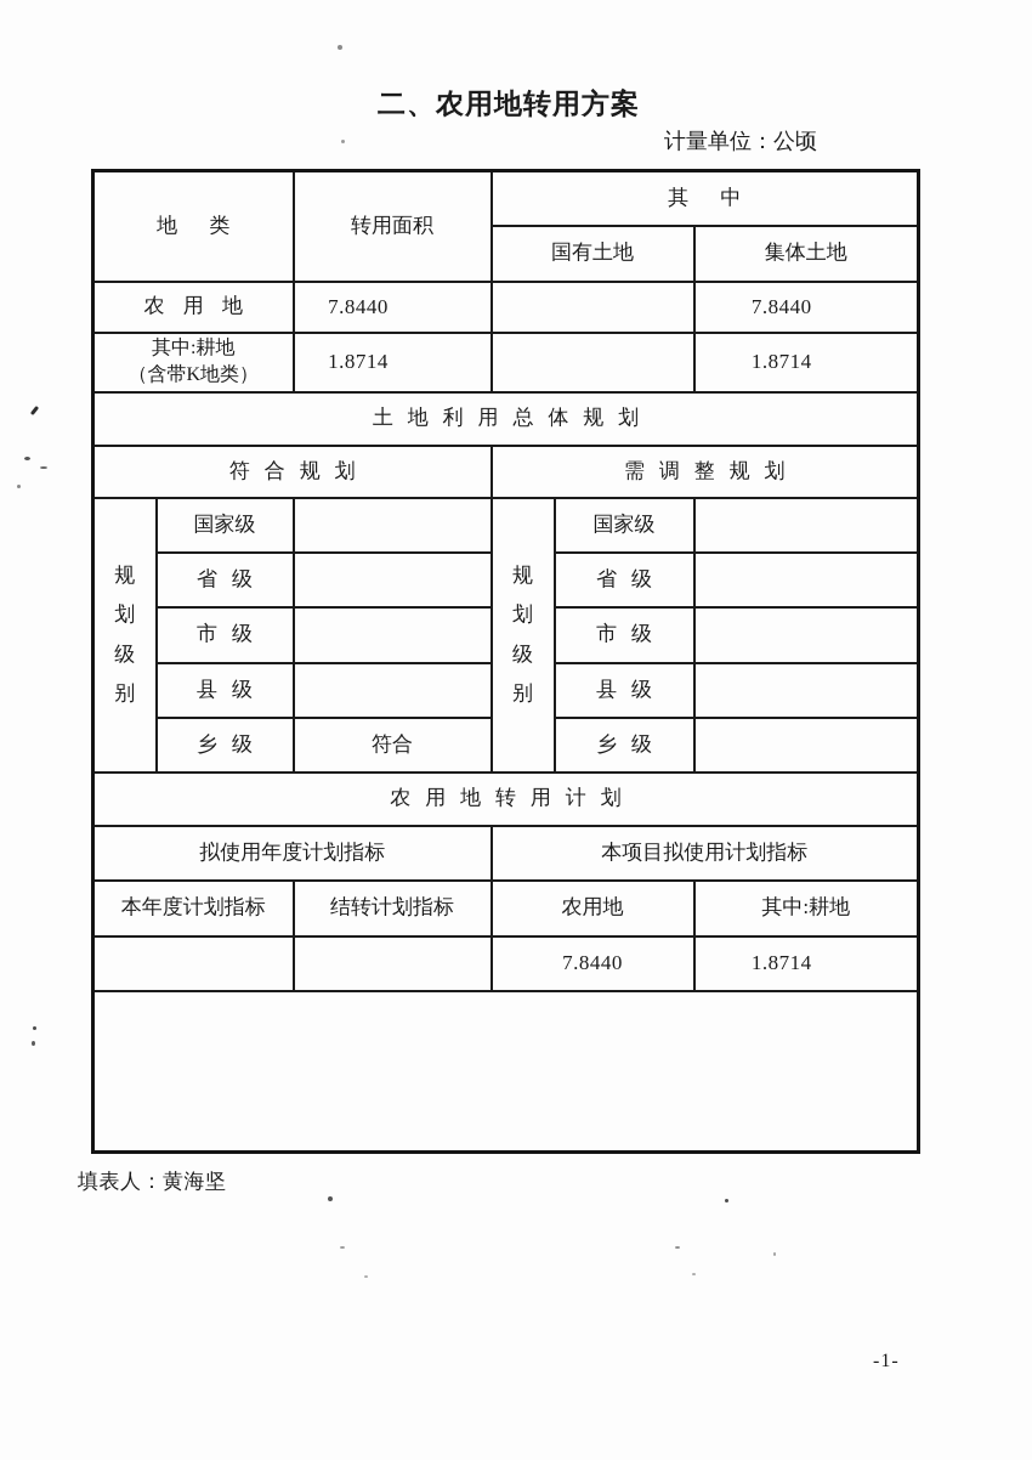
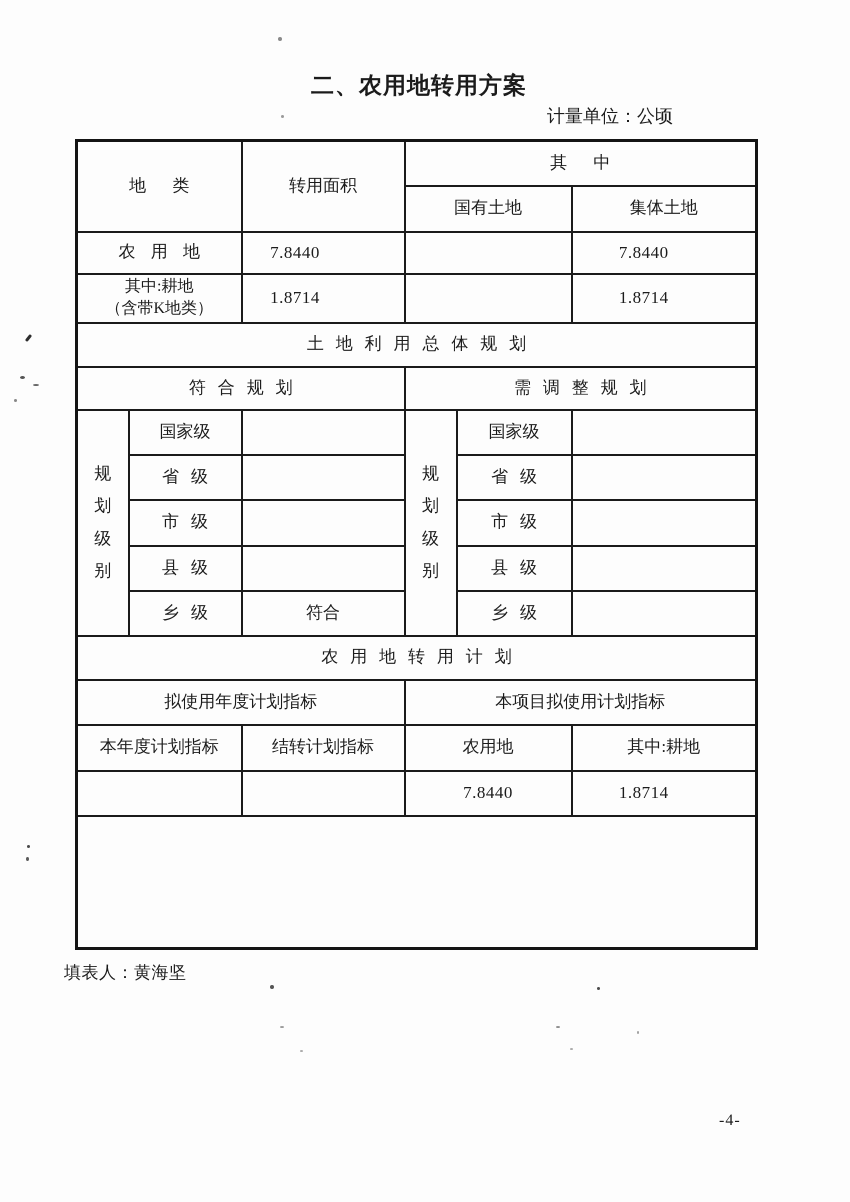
  二、农用地转用方案
  计量单位：公顷
  地 类	转用面积	其 中
  国有土地	集体土地
  农 用 地	7.8440		7.8440
  其中:耕地 （含带K地类）	1.8714		1.8714
  土 地 利 用 总 体 规 划
  符 合 规 划	需 调 整 规 划
  规划级别	国家级		规划级别	国家级
  省 级		省 级
  市 级		市 级
  县 级		县 级
  乡 级	符合	乡 级
  农 用 地 转 用 计 划
  拟使用年度计划指标	本项目拟使用计划指标
  本年度计划指标	结转计划指标	农用地	其中:耕地
  		7.8440	1.8714
  填表人：黄海坚
- -1-
+ -4-
